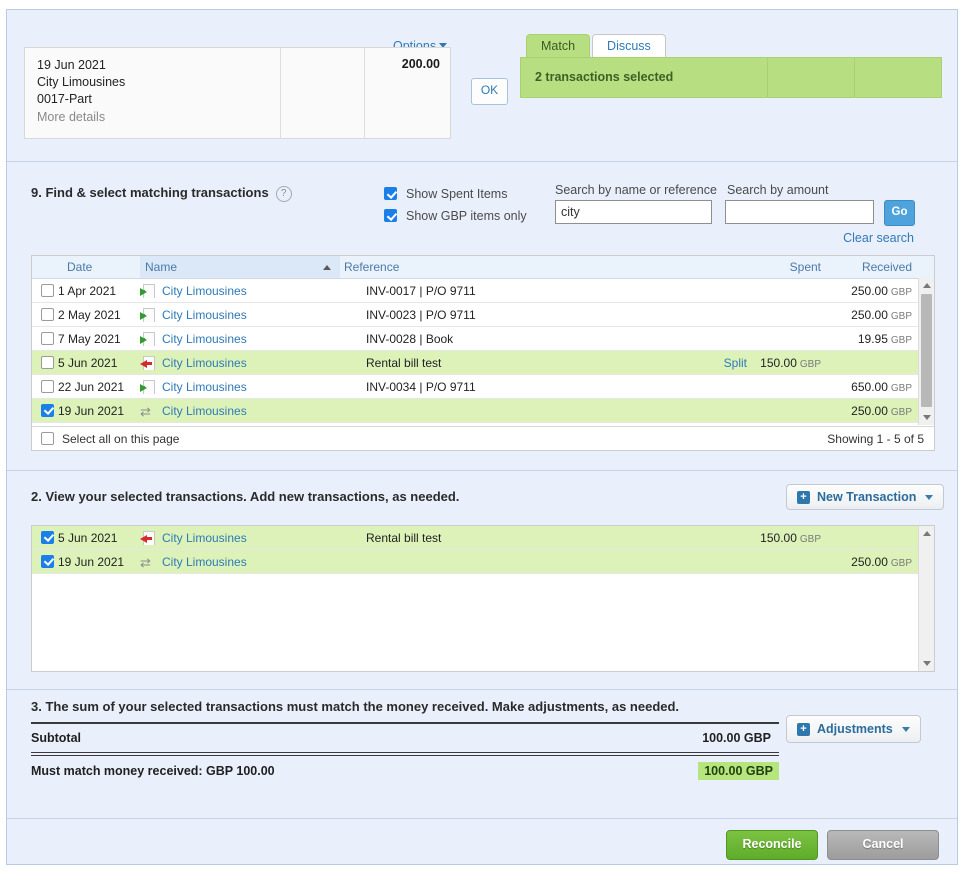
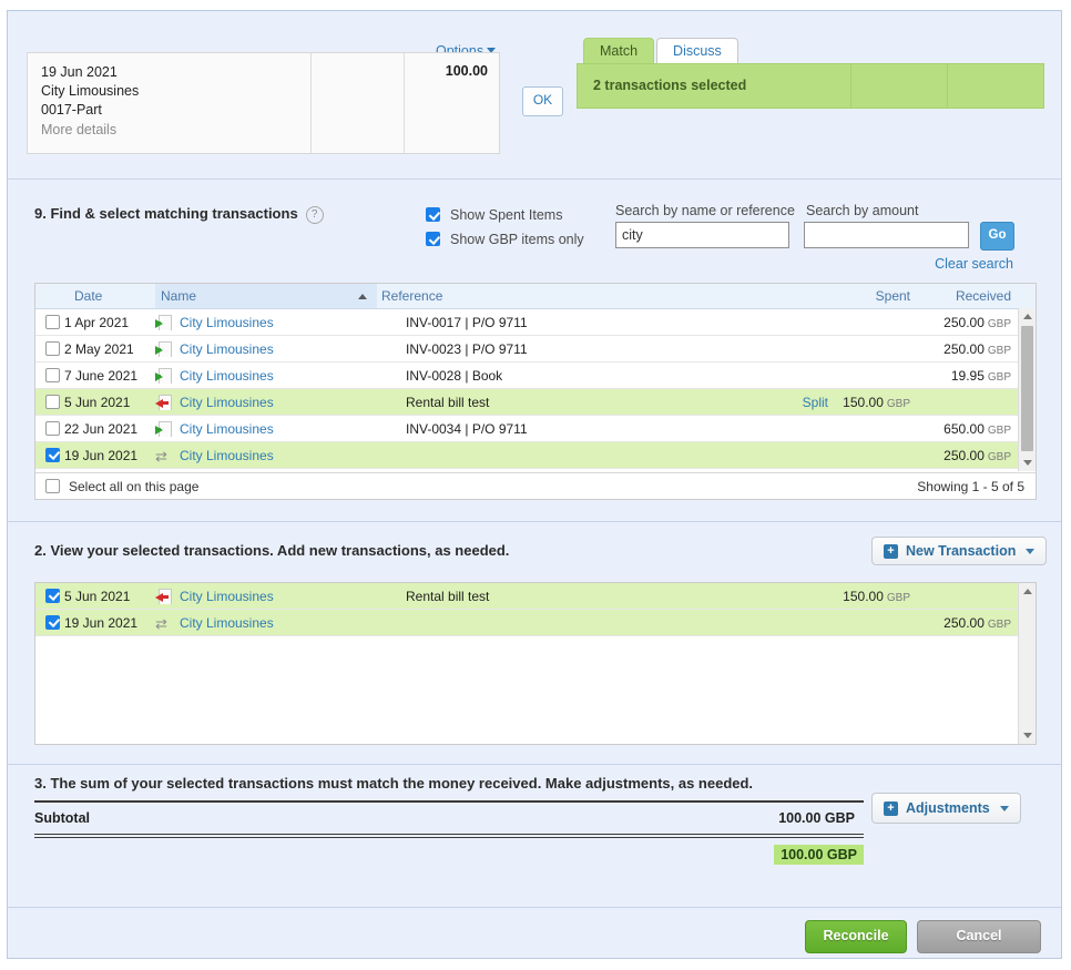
  Options
  19 Jun 2021
  City Limousines
  0017-Part
  More details
- 200.00
+ 100.00
  OK
  Match
  Discuss
  2 transactions selected
  9. Find & select matching transactions ?
  Show Spent Items
  Show GBP items only
  Search by name or reference
  Search by amount
  city
  Go
  Clear search
  Date
  Name
  Reference
  Spent
  Received
  1 Apr 2021
  City Limousines
  INV-0017 | P/O 9711
  250.00 GBP
  2 May 2021
  City Limousines
  INV-0023 | P/O 9711
  250.00 GBP
- 7 May 2021
+ 7 June 2021
  City Limousines
  INV-0028 | Book
  19.95 GBP
  5 Jun 2021
  City Limousines
  Rental bill test
  Split
  150.00 GBP
  22 Jun 2021
  City Limousines
  INV-0034 | P/O 9711
  650.00 GBP
  19 Jun 2021
  ⇄
  City Limousines
  250.00 GBP
  Select all on this page
  Showing 1 - 5 of 5
  2. View your selected transactions. Add new transactions, as needed.
  +
  New Transaction
  5 Jun 2021
  City Limousines
  Rental bill test
  150.00 GBP
  19 Jun 2021
  ⇄
  City Limousines
  250.00 GBP
  3. The sum of your selected transactions must match the money received. Make adjustments, as needed.
  +
  Adjustments
  Subtotal
  100.00 GBP
- Must match money received: GBP 100.00
  100.00 GBP
  Reconcile
  Cancel
